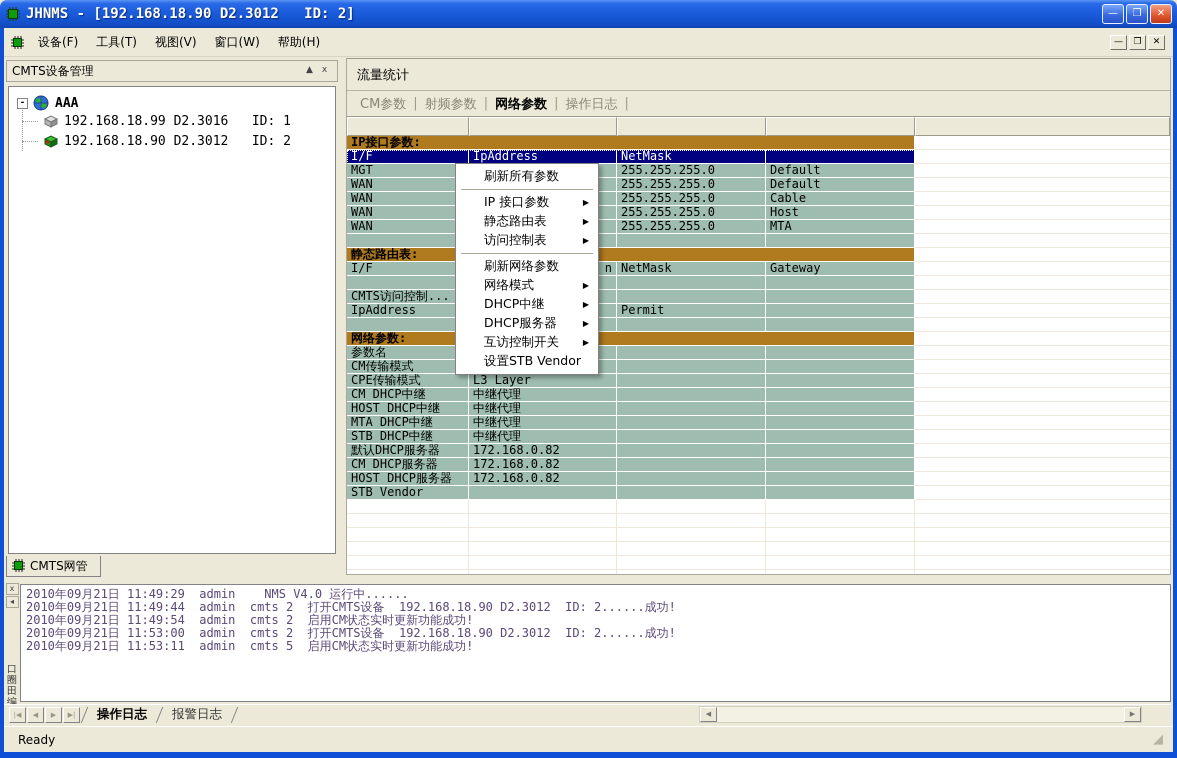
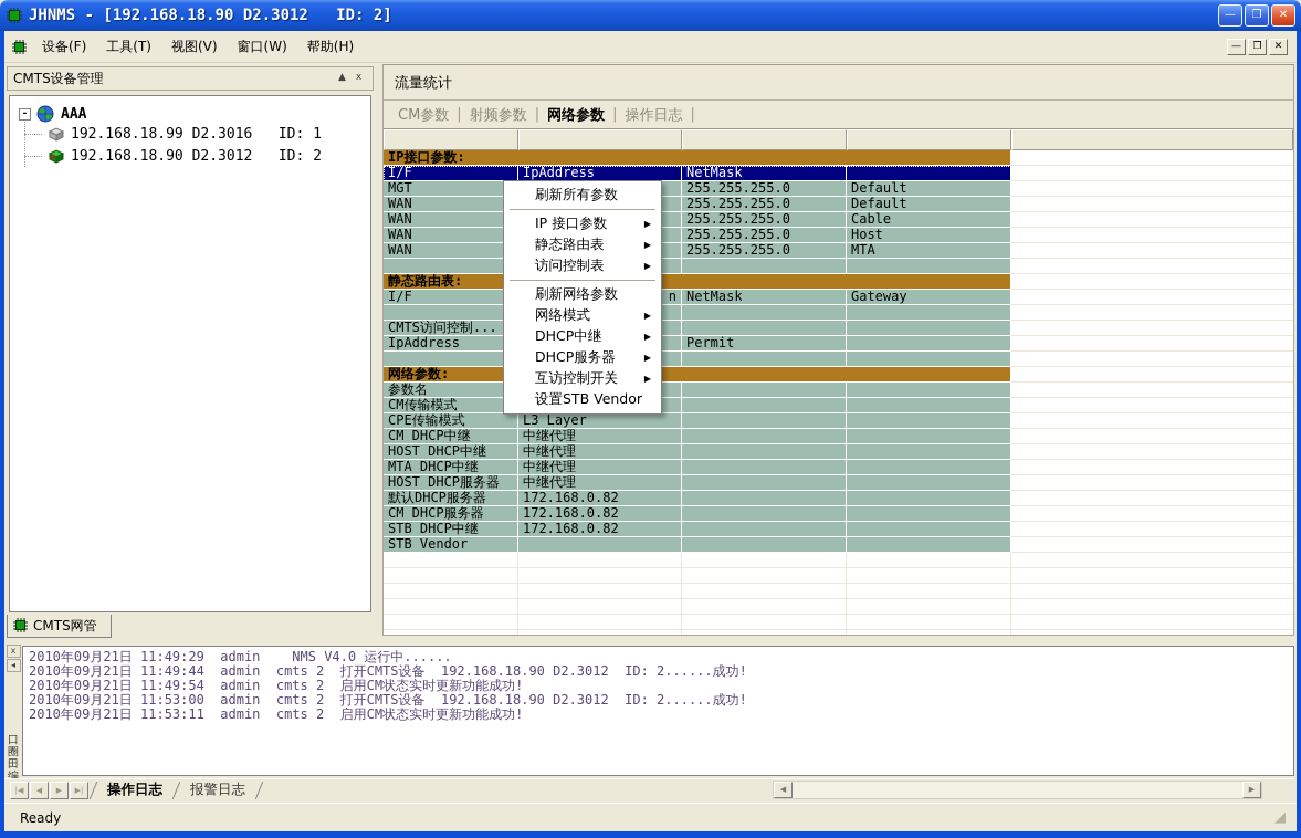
  JHNMS - [192.168.18.90 D2.3012 ID: 2]
  —
  ❐
  ✕
  设备(F)
  工具(T)
  视图(V)
  窗口(W)
  帮助(H)
  —
  ❐
  ✕
  CMTS设备管理
  ▲
  x
  -
  AAA
  192.168.18.99 D2.3016 ID: 1
  192.168.18.90 D2.3012 ID: 2
  CMTS网管
  流量统计
  CM参数
  |
  射频参数
  |
  网络参数
  |
  操作日志
  |
  IP接口参数:
  I/F
  IpAddress
  NetMask
  MGT
  255.255.255.0
  Default
  WAN
  255.255.255.0
  Default
  WAN
  255.255.255.0
  Cable
  WAN
  255.255.255.0
  Host
  WAN
  255.255.255.0
  MTA
  静态路由表:
  I/F
  n
  NetMask
  Gateway
  CMTS访问控制...
  IpAddress
  Permit
  网络参数:
  参数名
  CM传输模式
  CPE传输模式
  L3 Layer
  CM DHCP中继
  中继代理
  HOST DHCP中继
  中继代理
  MTA DHCP中继
  中继代理
- STB DHCP中继
+ HOST DHCP服务器
  中继代理
  默认DHCP服务器
  172.168.0.82
  CM DHCP服务器
  172.168.0.82
- HOST DHCP服务器
+ STB DHCP中继
  172.168.0.82
  STB Vendor
  刷新所有参数
  IP 接口参数
  ▶
  静态路由表
  ▶
  访问控制表
  ▶
  刷新网络参数
  网络模式
  ▶
  DHCP中继
  ▶
  DHCP服务器
  ▶
  互访控制开关
  ▶
  设置STB Vendor
  x
  ◂
  口圈田编
  2010年09月21日 11:49:29 admin NMS V4.0 运行中......
  2010年09月21日 11:49:44 admin cmts 2 打开CMTS设备 192.168.18.90 D2.3012 ID: 2......成功!
  2010年09月21日 11:49:54 admin cmts 2 启用CM状态实时更新功能成功!
  2010年09月21日 11:53:00 admin cmts 2 打开CMTS设备 192.168.18.90 D2.3012 ID: 2......成功!
- 2010年09月21日 11:53:11 admin cmts 5 启用CM状态实时更新功能成功!
+ 2010年09月21日 11:53:11 admin cmts 2 启用CM状态实时更新功能成功!
  |◀
  ◀
  ▶
  ▶|
  操作日志
  报警日志
  ◀
  ▶
  Ready
  ◢
